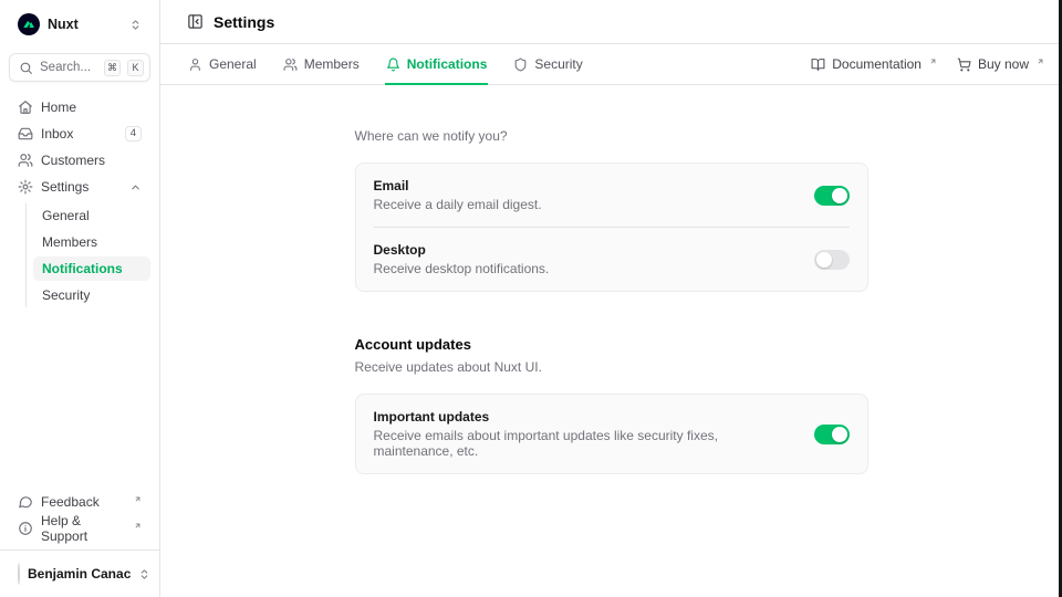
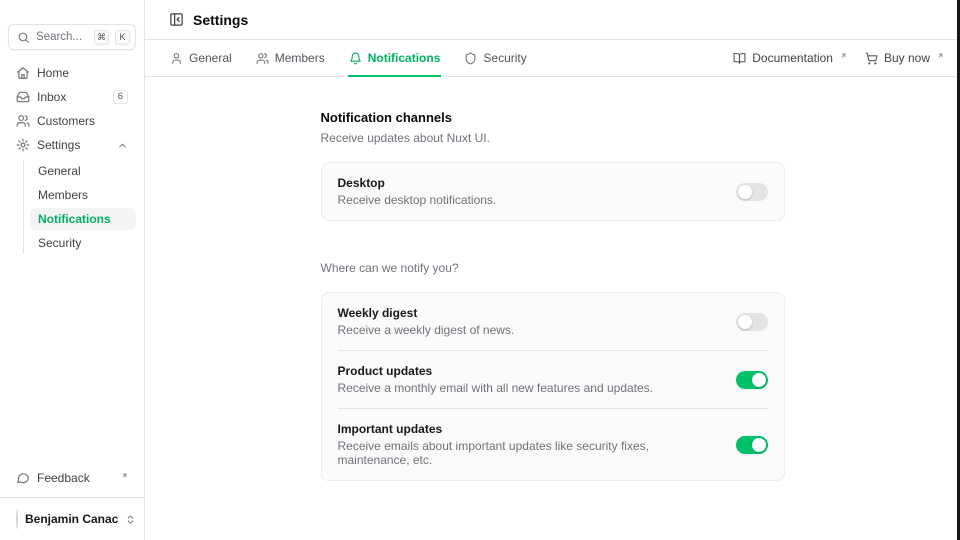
- Nuxt
  Search...
  ⌘
  K
  Home
  Inbox
- 4
+ 6
  Customers
  Settings
  General
  Members
  Notifications
  Security
  Feedback
- Help & Support
  Benjamin Canac
  Settings
  General
  Members
  Notifications
  Security
  Documentation
  Buy now
+ Notification channels
- Where can we notify you?
+ Receive updates about Nuxt UI.
- Email
- Receive a daily email digest.
  Desktop
  Receive desktop notifications.
- Account updates
- Receive updates about Nuxt UI.
+ Where can we notify you?
+ Weekly digest
+ Receive a weekly digest of news.
+ Product updates
+ Receive a monthly email with all new features and updates.
  Important updates
  Receive emails about important updates like security fixes, maintenance, etc.
